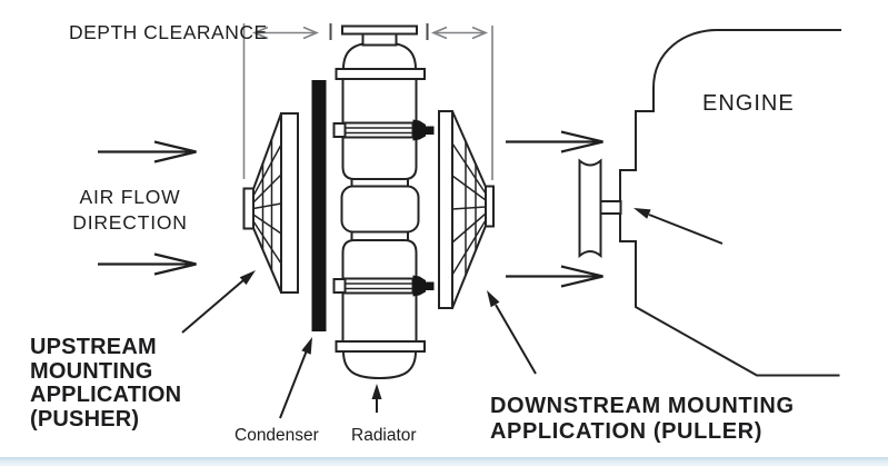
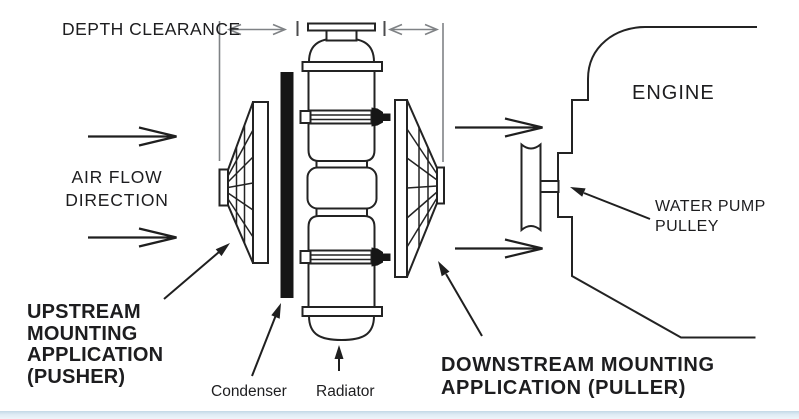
  DEPTH CLEARANCE
  AIR FLOW
  DIRECTION
  ENGINE
+ WATER PUMP
+ PULLEY
  UPSTREAM
  MOUNTING
  APPLICATION
  (PUSHER)
  Condenser
  Radiator
  DOWNSTREAM MOUNTING
  APPLICATION (PULLER)
